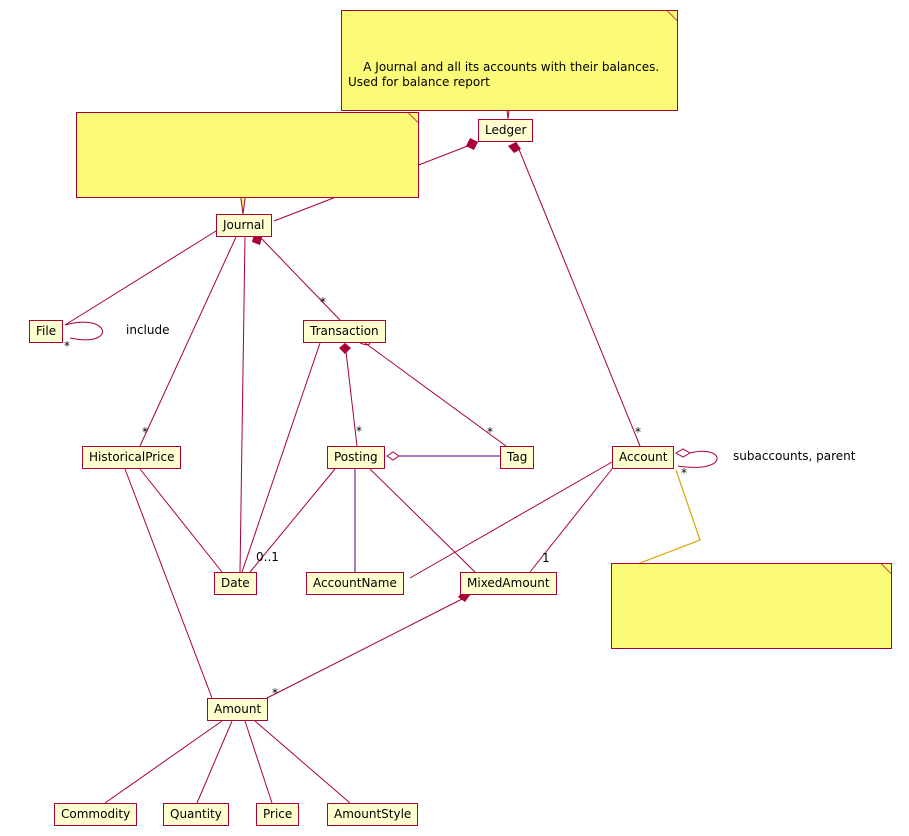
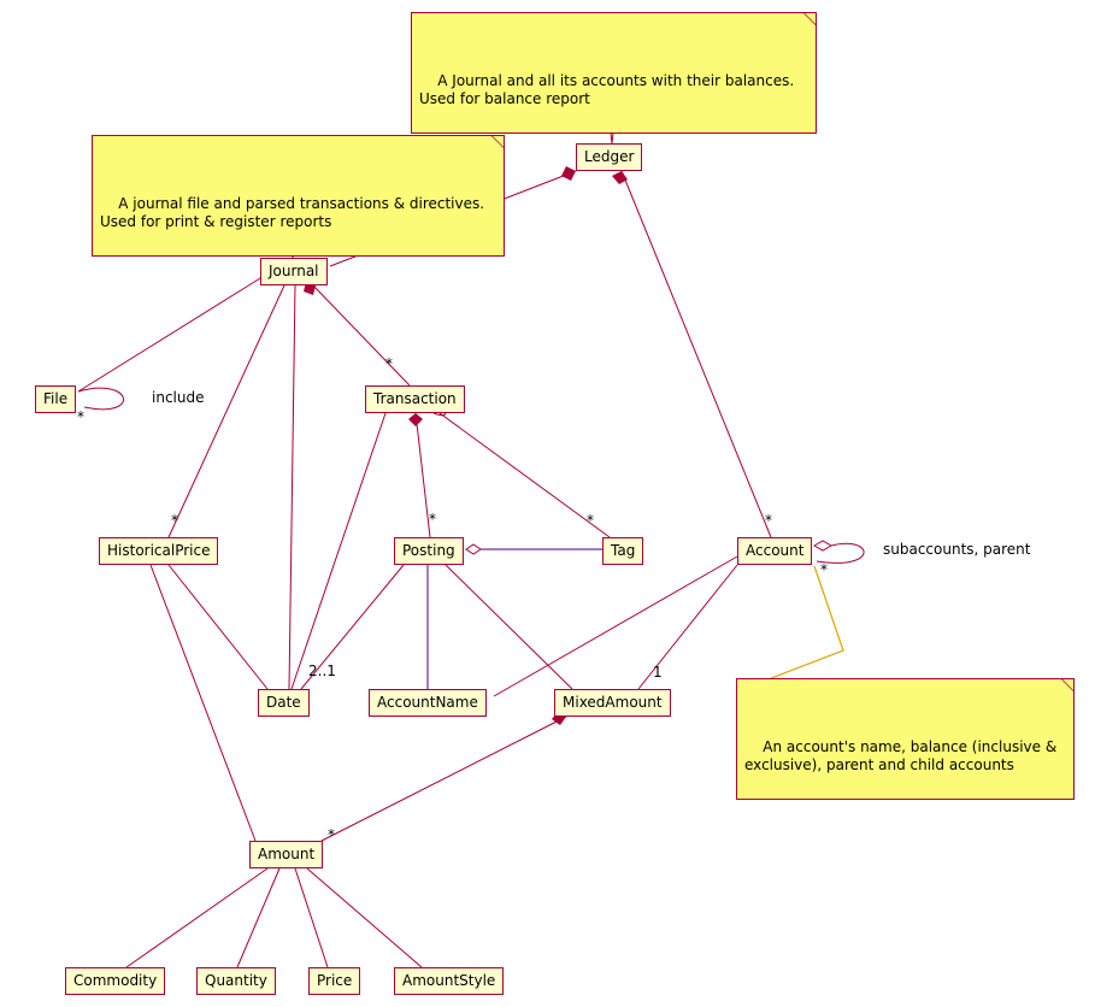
  A Journal and all its accounts with their balances.
  Used for balance report
+ A journal file and parsed transactions & directives.
+ Used for print & register reports
+ An account's name, balance (inclusive &
+ exclusive), parent and child accounts
  Ledger
  Journal
  File
  Transaction
  HistoricalPrice
  Posting
  Tag
  Account
  Date
  AccountName
  MixedAmount
  Amount
  Commodity
  Quantity
  Price
  AmountStyle
  include
  subaccounts, parent
  *
  *
  *
  *
  *
  *
  *
- 0..1
+ 2..1
  1
  *
